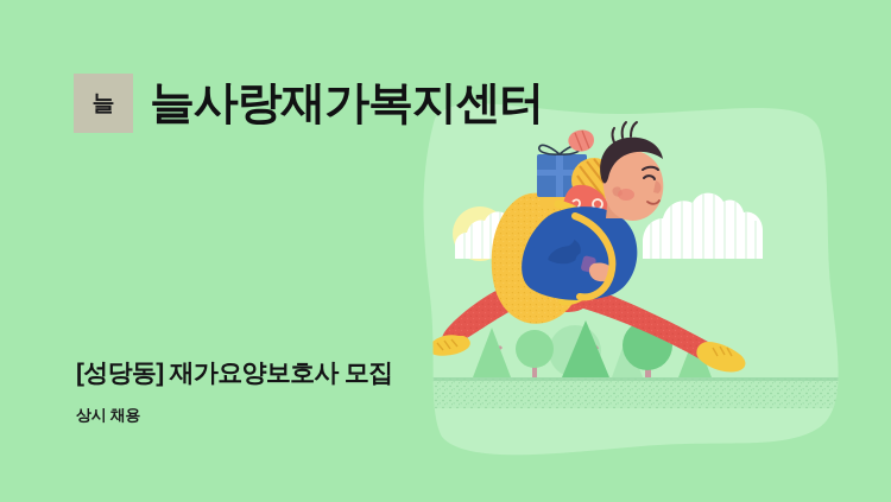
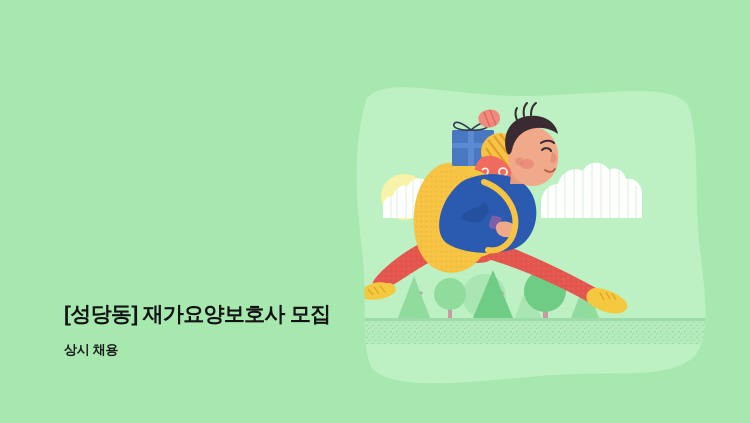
- 늘
- 늘사랑재가복지센터
  [성당동] 재가요양보호사 모집
  상시 채용
